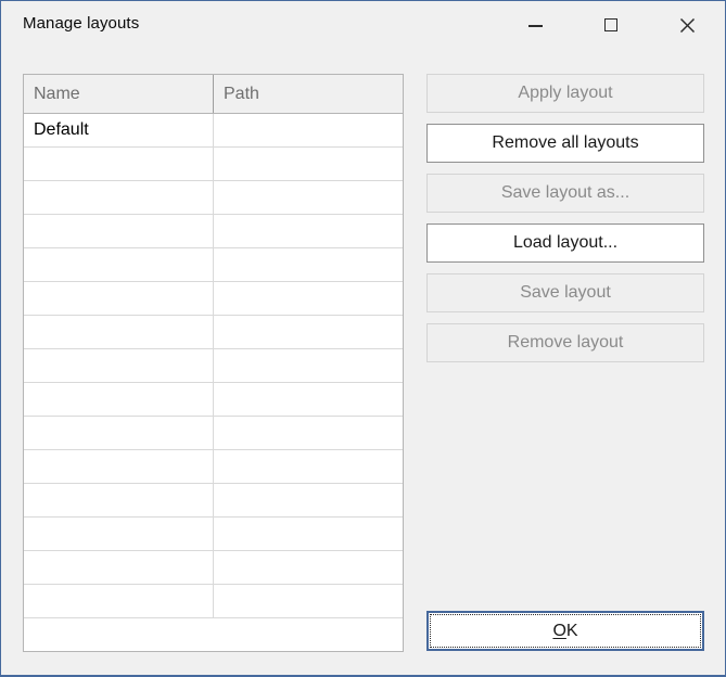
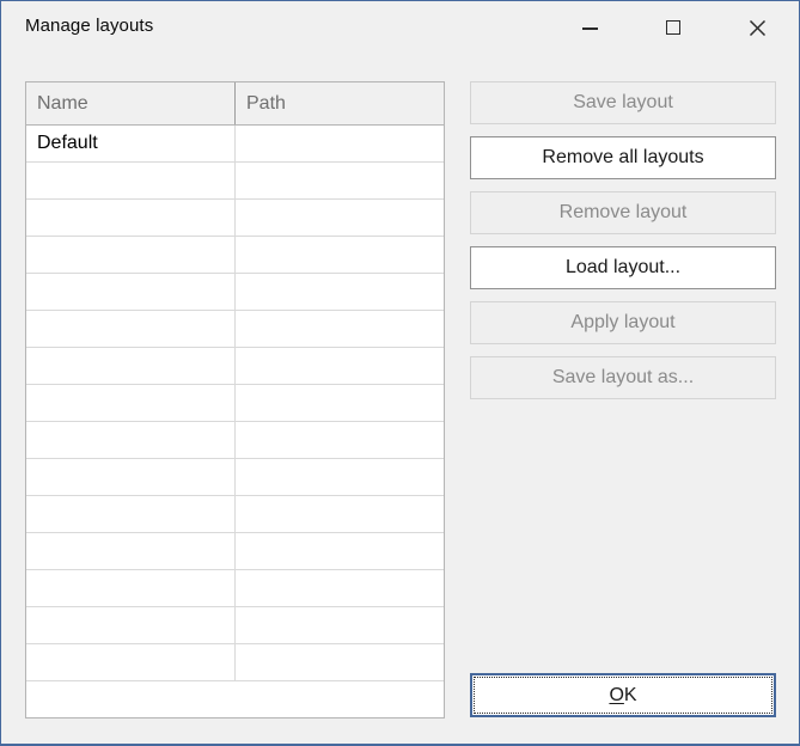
  Manage layouts
  Name
  Path
  Default
- Apply layout
+ Save layout
  Remove all layouts
- Save layout as...
+ Remove layout
  Load layout...
- Save layout
+ Apply layout
- Remove layout
+ Save layout as...
  OK
